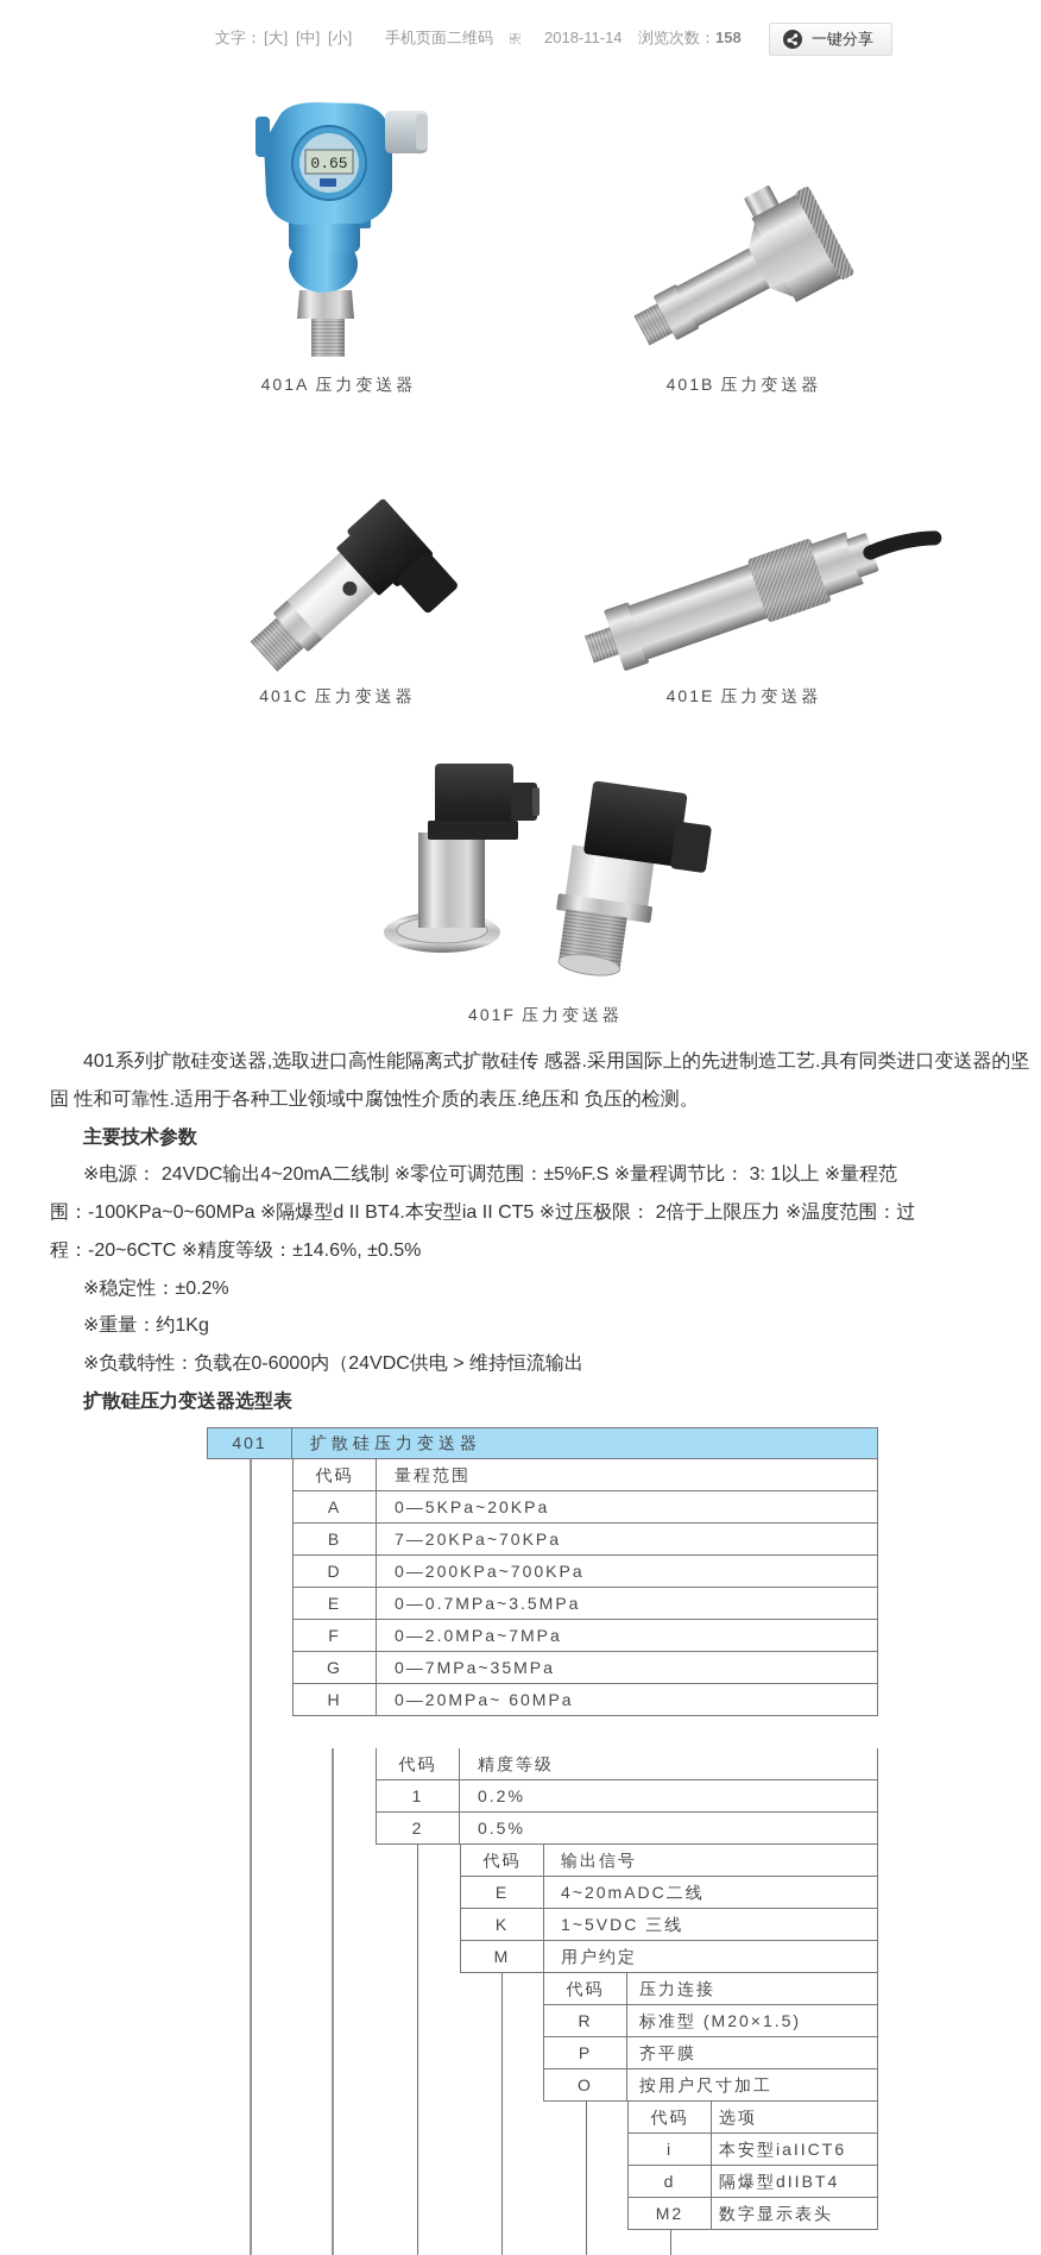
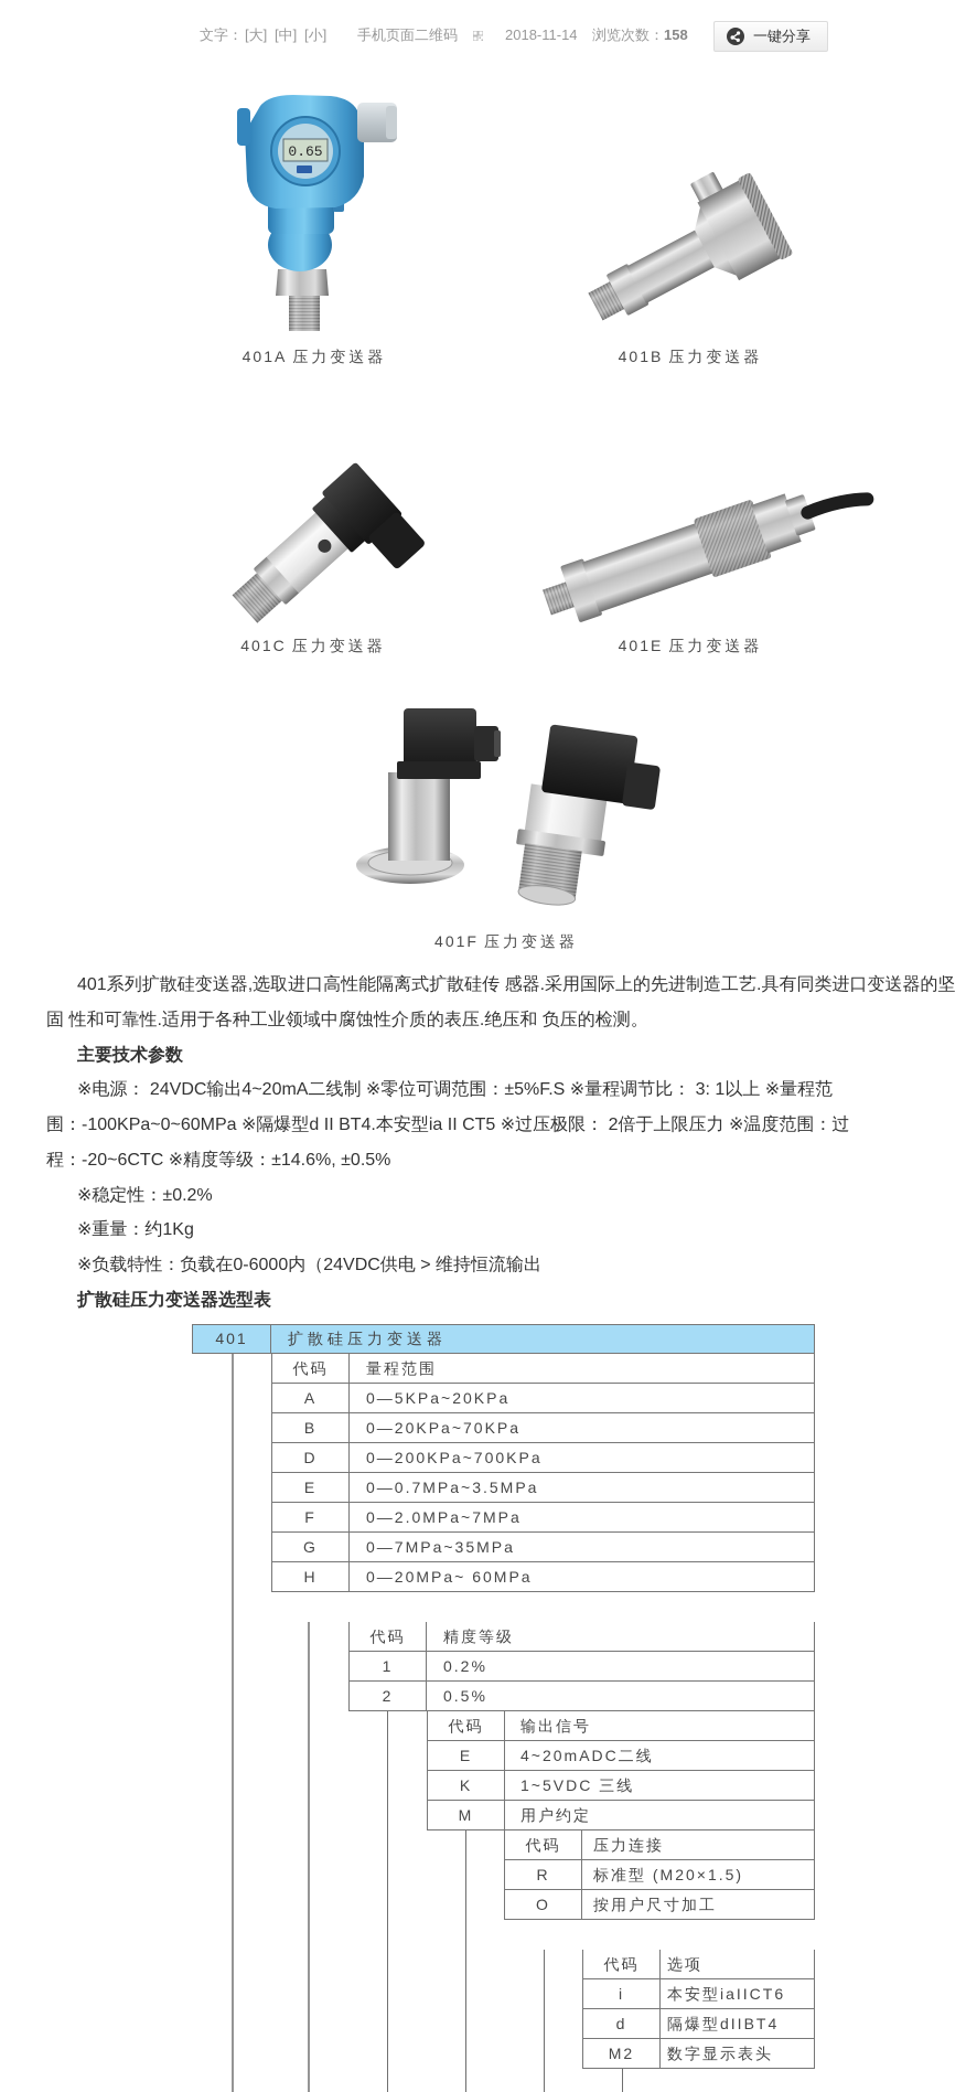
  文字：
  [大]
  [中]
  [小]
  手机页面二维码
  2018-11-14
  浏览次数：158
  一键分享
  0.65
  401A 压力变送器
  401B 压力变送器
  401C 压力变送器
  401E 压力变送器
  401F 压力变送器
  401系列扩散硅变送器,选取进口高性能隔离式扩散硅传 感器.采用国际上的先进制造工艺.具有同类进口变送器的坚
  固 性和可靠性.适用于各种工业领域中腐蚀性介质的表压.绝压和 负压的检测。
  主要技术参数
  ※电源： 24VDC输出4~20mA二线制 ※零位可调范围：±5%F.S ※量程调节比： 3: 1以上 ※量程范
  围：-100KPa~0~60MPa ※隔爆型d II BT4.本安型ia II CT5 ※过压极限： 2倍于上限压力 ※温度范围：过
  程：-20~6CTC ※精度等级：±14.6%, ±0.5%
  ※稳定性：±0.2%
  ※重量：约1Kg
  ※负载特性：负载在0-6000内（24VDC供电 > 维持恒流输出
  扩散硅压力变送器选型表
  401
  扩散硅压力变送器
  代码
  量程范围
  A
  0—5KPa~20KPa
  B
- 7—20KPa~70KPa
+ 0—20KPa~70KPa
  D
  0—200KPa~700KPa
  E
  0—0.7MPa~3.5MPa
  F
  0—2.0MPa~7MPa
  G
  0—7MPa~35MPa
  H
  0—20MPa~ 60MPa
  代码
  精度等级
  1
  0.2%
  2
  0.5%
  代码
  输出信号
  E
  4~20mADC二线
  K
  1~5VDC 三线
  M
  用户约定
  代码
  压力连接
  R
  标准型 (M20×1.5)
- P
- 齐平膜
  O
  按用户尺寸加工
  代码
  选项
  i
  本安型iaIICT6
  d
  隔爆型dIIBT4
  M2
  数字显示表头
